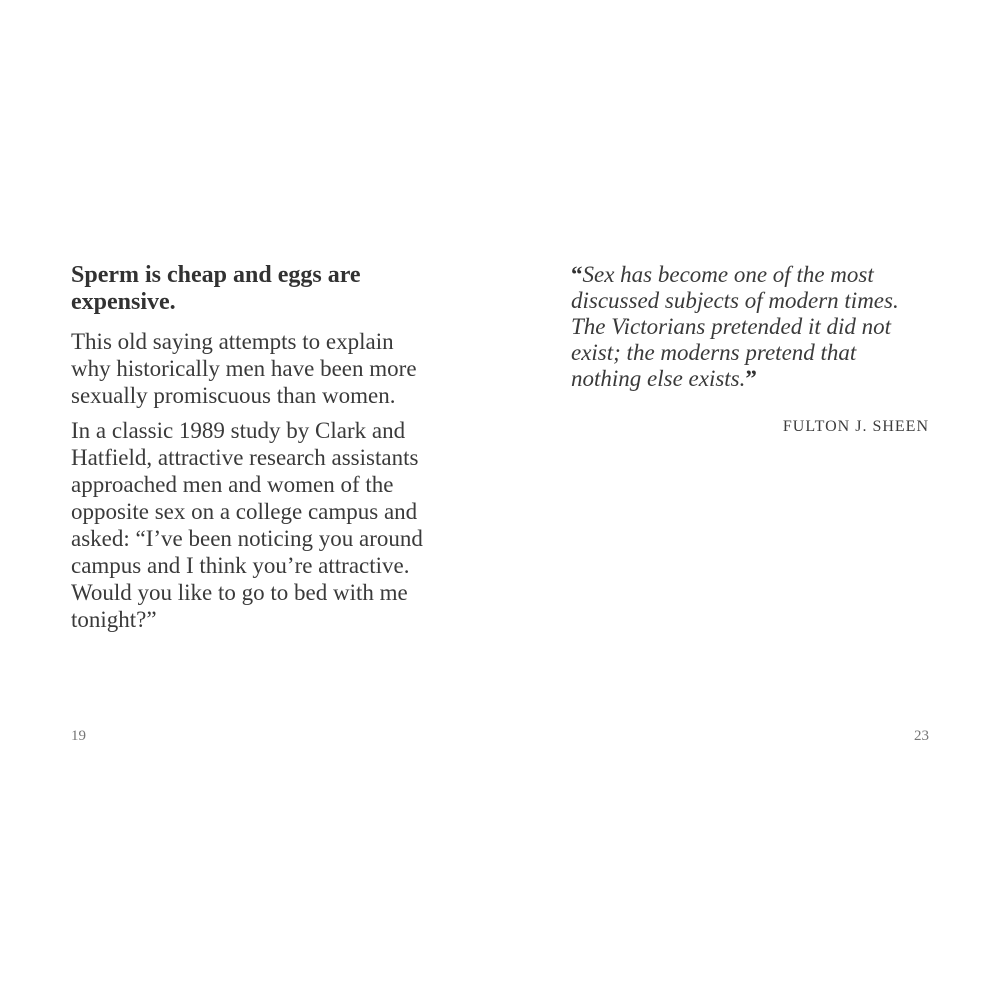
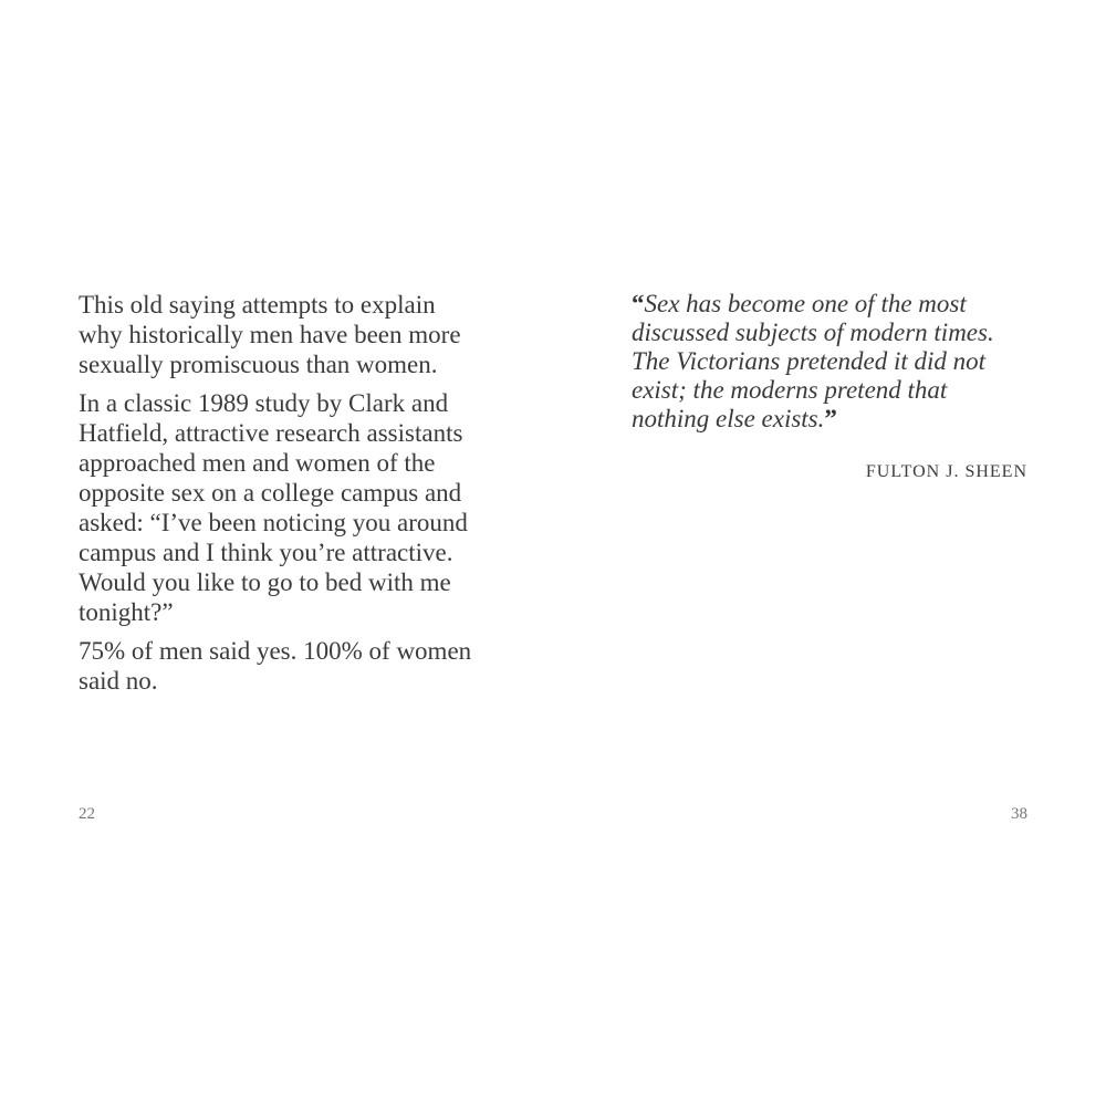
- Sperm is cheap and eggs are
- expensive.
  This old saying attempts to explain
  why historically men have been more
  sexually promiscuous than women.
  In a classic 1989 study by Clark and
  Hatfield, attractive research assistants
  approached men and women of the
  opposite sex on a college campus and
  asked: “I’ve been noticing you around
  campus and I think you’re attractive.
  Would you like to go to bed with me
  tonight?”
+ 75% of men said yes. 100% of women
+ said no.
- 19
+ 22
  “Sex has become one of the most
  discussed subjects of modern times.
  The Victorians pretended it did not
  exist; the moderns pretend that
  nothing else exists.”
  FULTON J. SHEEN
- 23
+ 38
